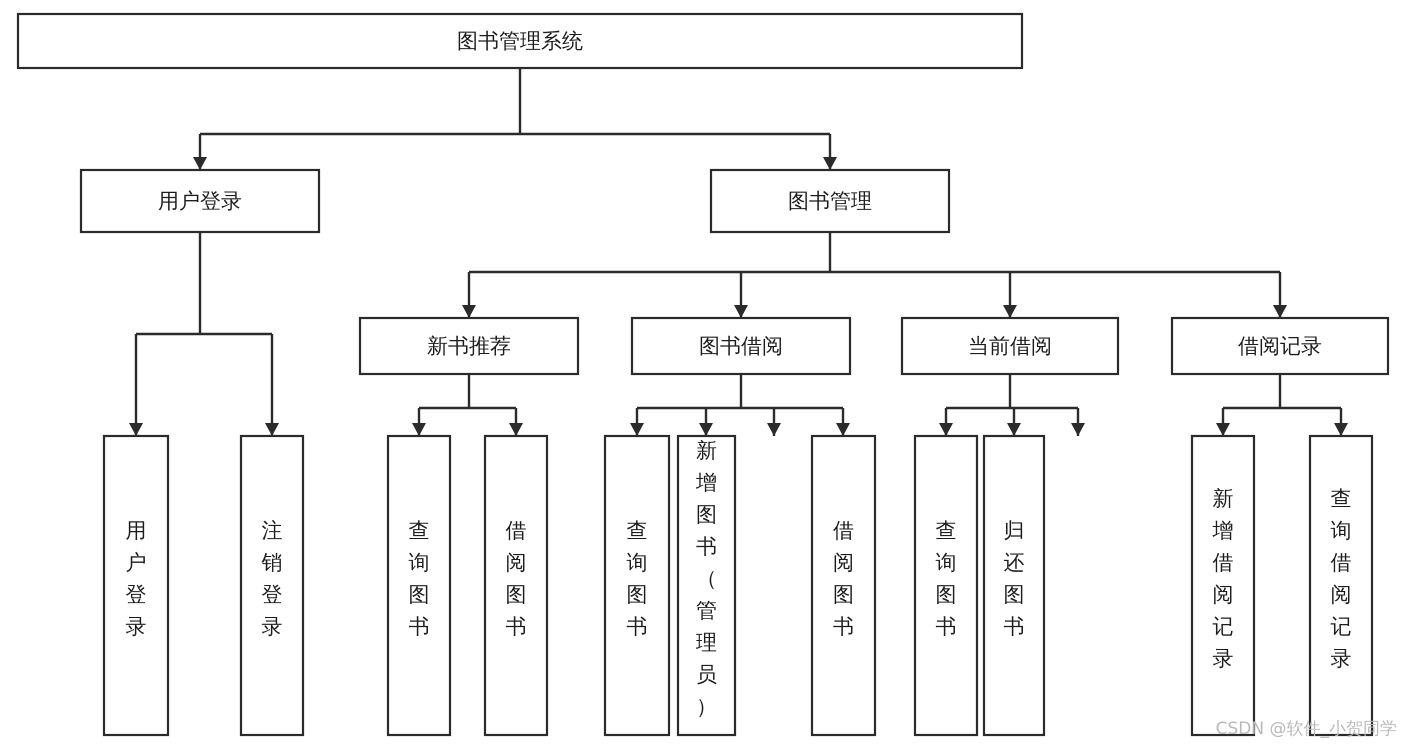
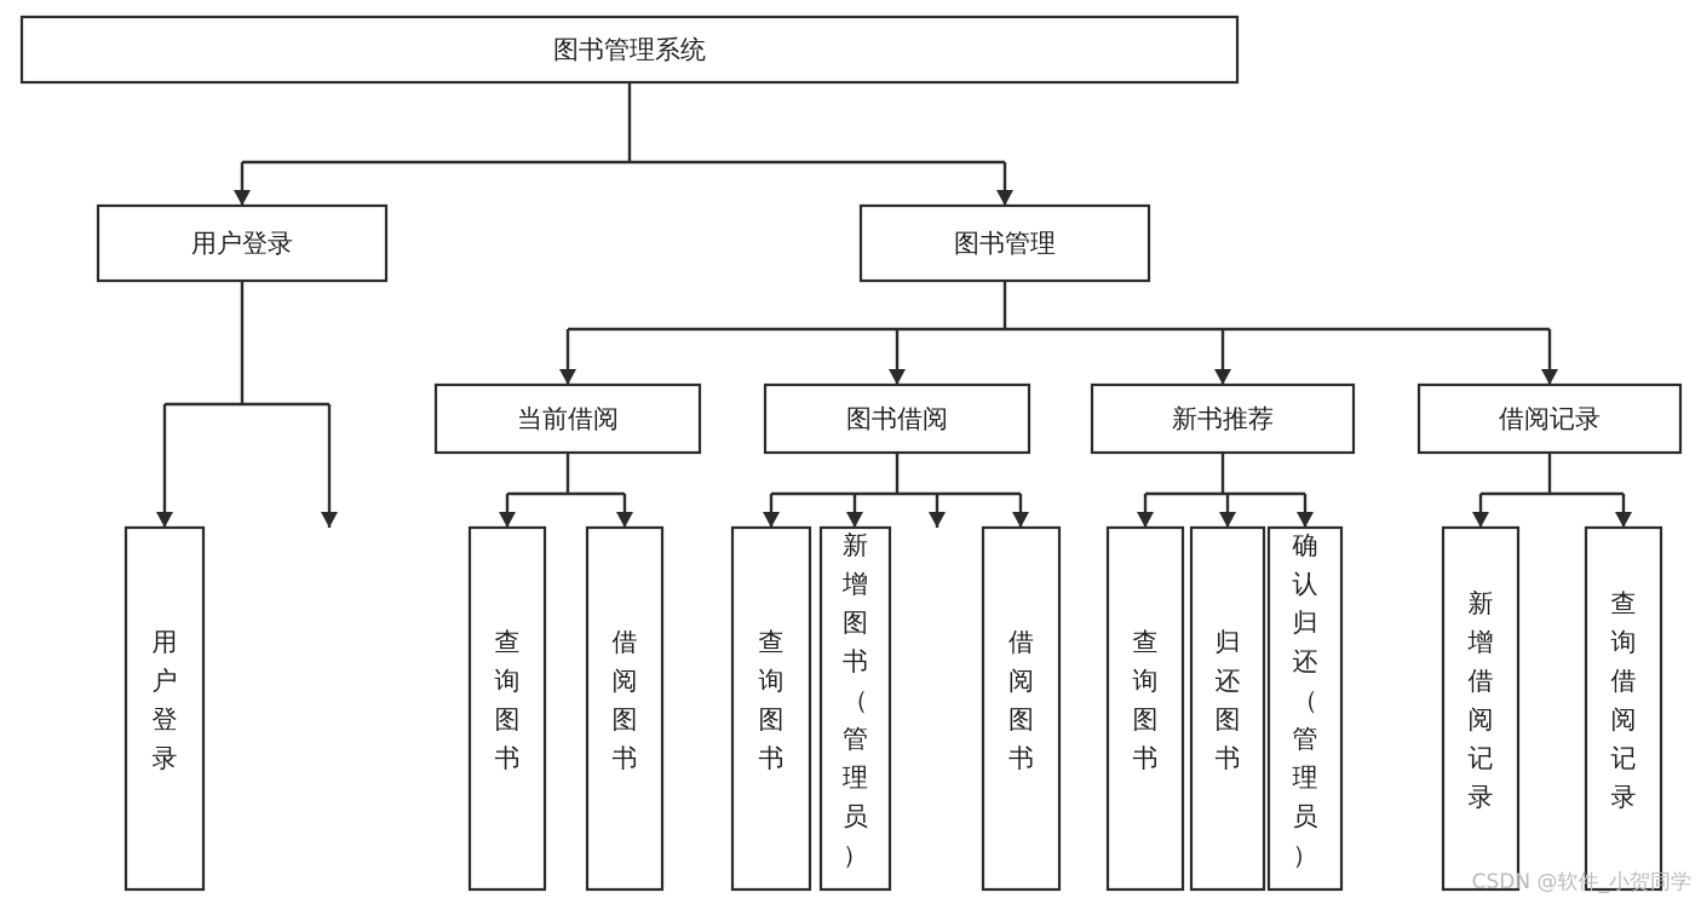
  图书管理系统
  用户登录
  图书管理
- 新书推荐
+ 当前借阅
  图书借阅
- 当前借阅
+ 新书推荐
  借阅记录
  用户登录
- 注销登录
  查询图书
  借阅图书
  查询图书
  新增图书（管理员）
  借阅图书
  查询图书
  归还图书
+ 确认归还（管理员）
  新增借阅记录
  查询借阅记录
  CSDN @软件_小贺同学
